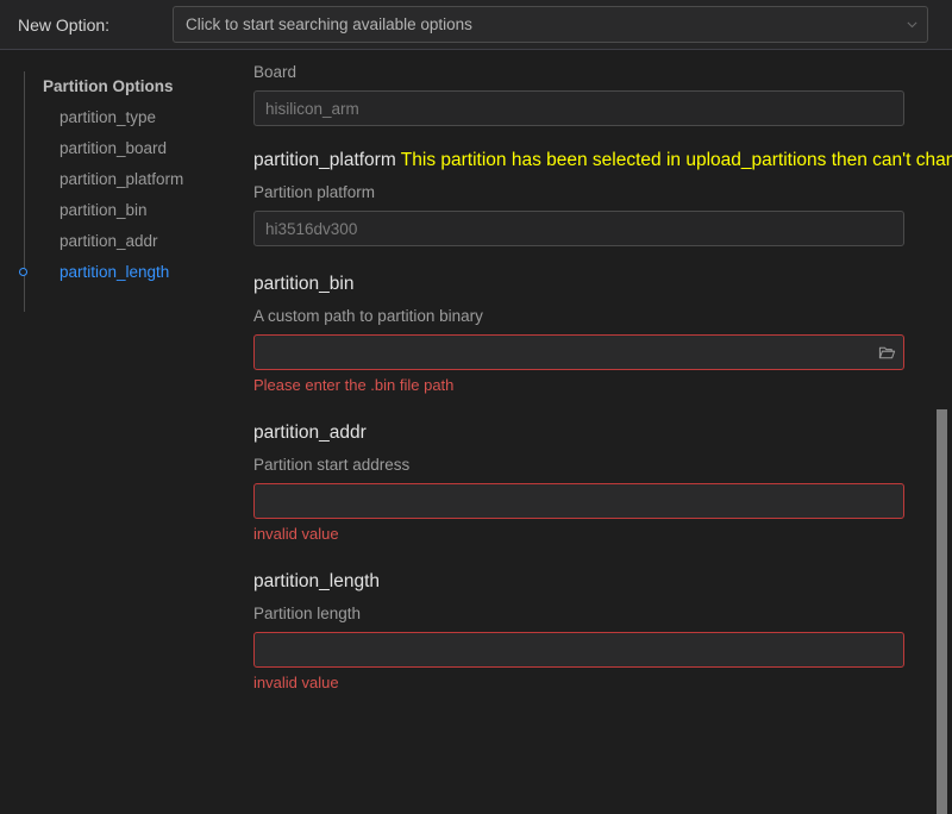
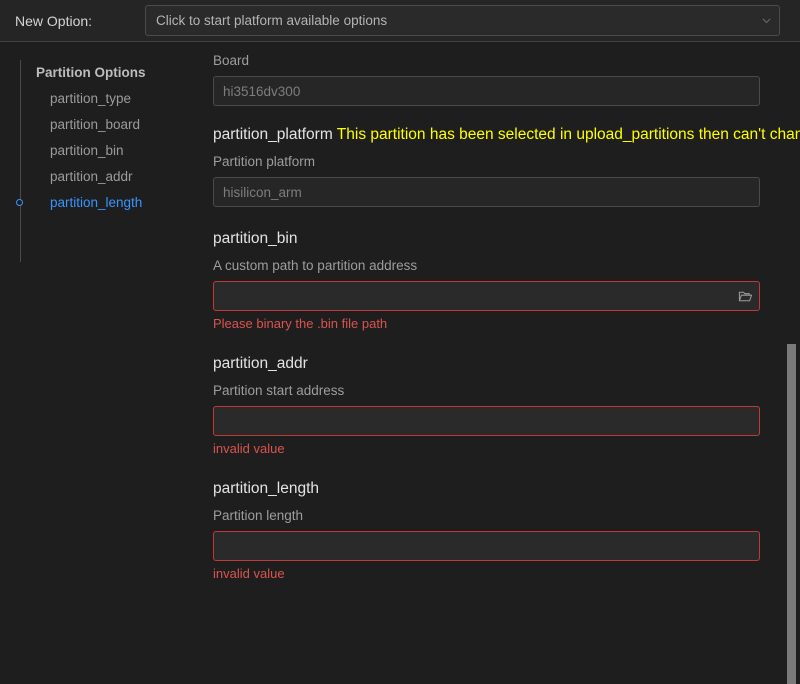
  New Option:
- Click to start searching available options
+ Click to start platform available options
  Partition Options
  partition_type
  partition_board
- partition_platform
  partition_bin
  partition_addr
  partition_length
  Board
- hisilicon_arm
+ hi3516dv300
  partition_platform This partition has been selected in upload_partitions then can't chan
  Partition platform
- hi3516dv300
+ hisilicon_arm
  partition_bin
- A custom path to partition binary
+ A custom path to partition address
- Please enter the .bin file path
+ Please binary the .bin file path
  partition_addr
  Partition start address
  invalid value
  partition_length
  Partition length
  invalid value
